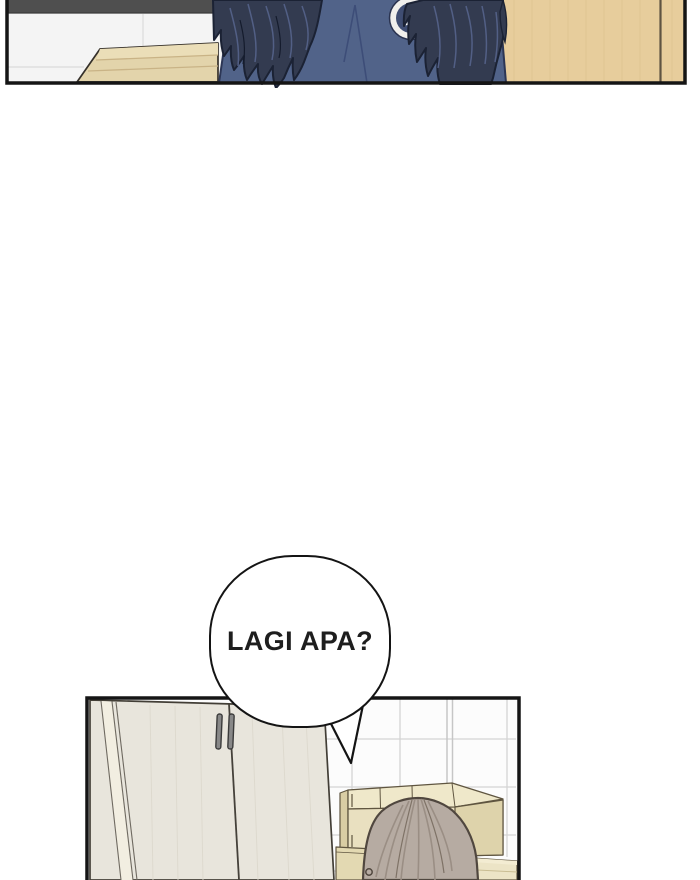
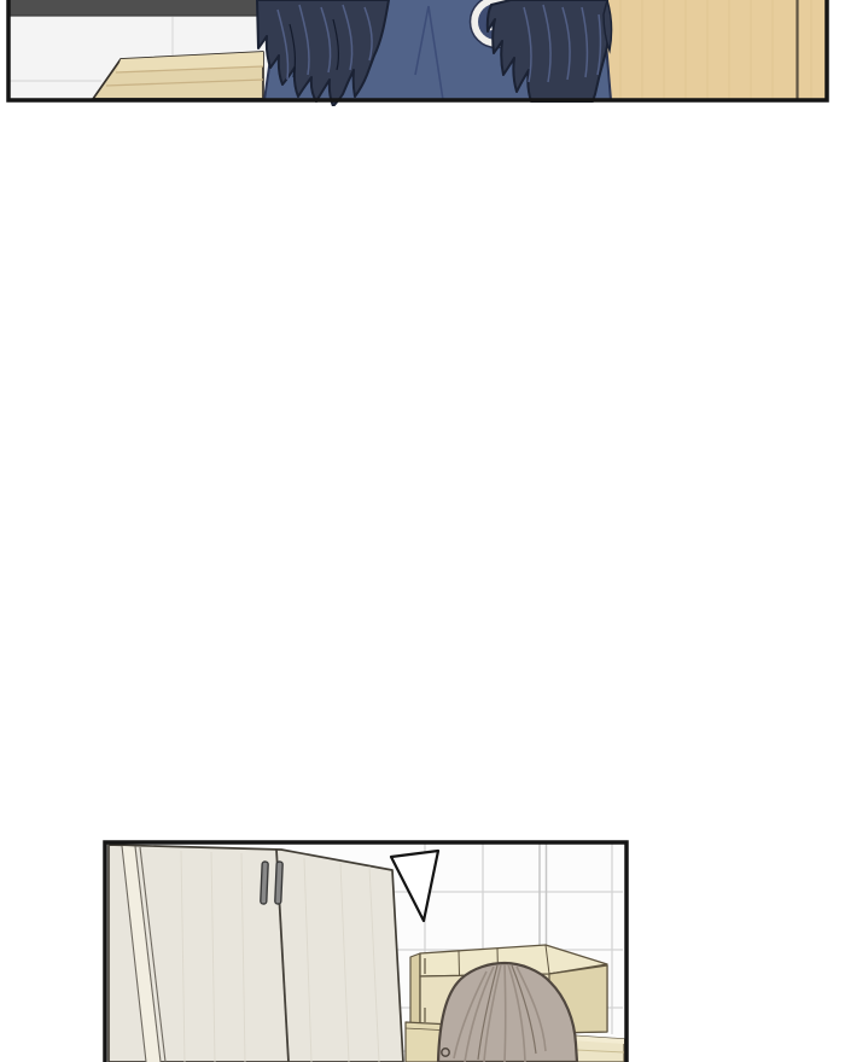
- LAGI APA?
